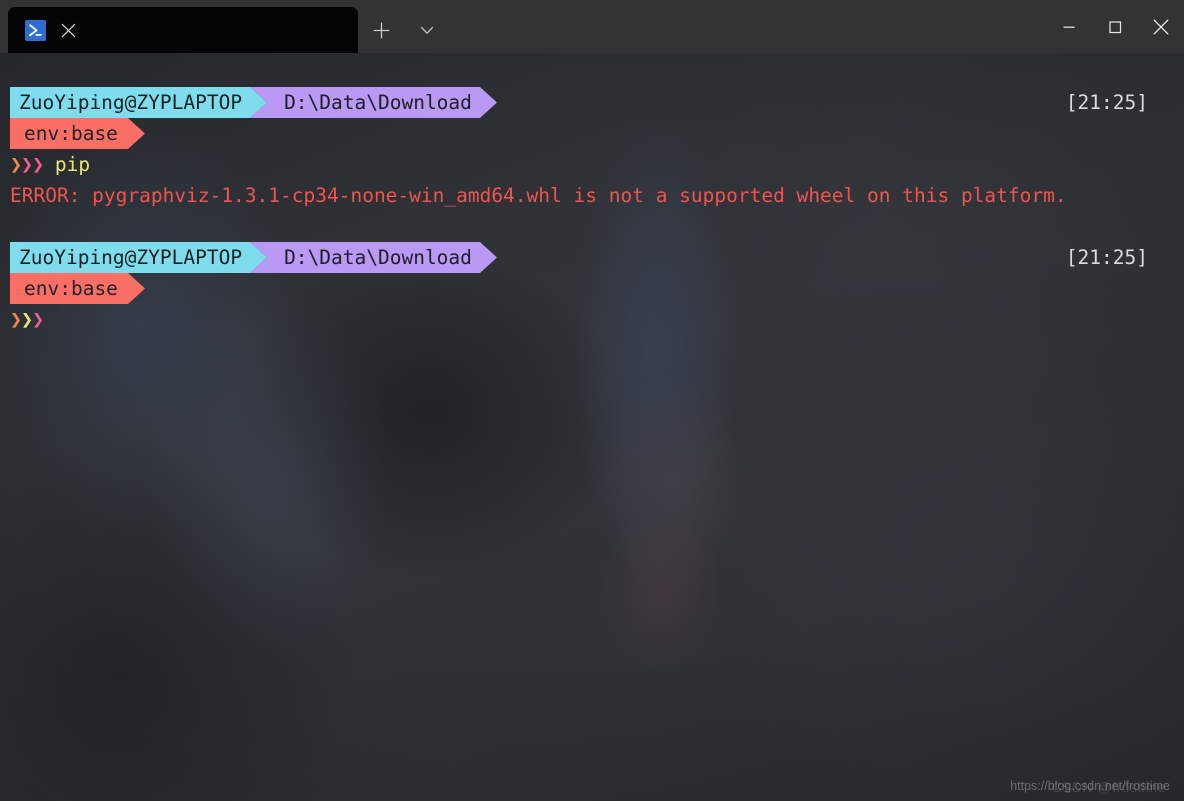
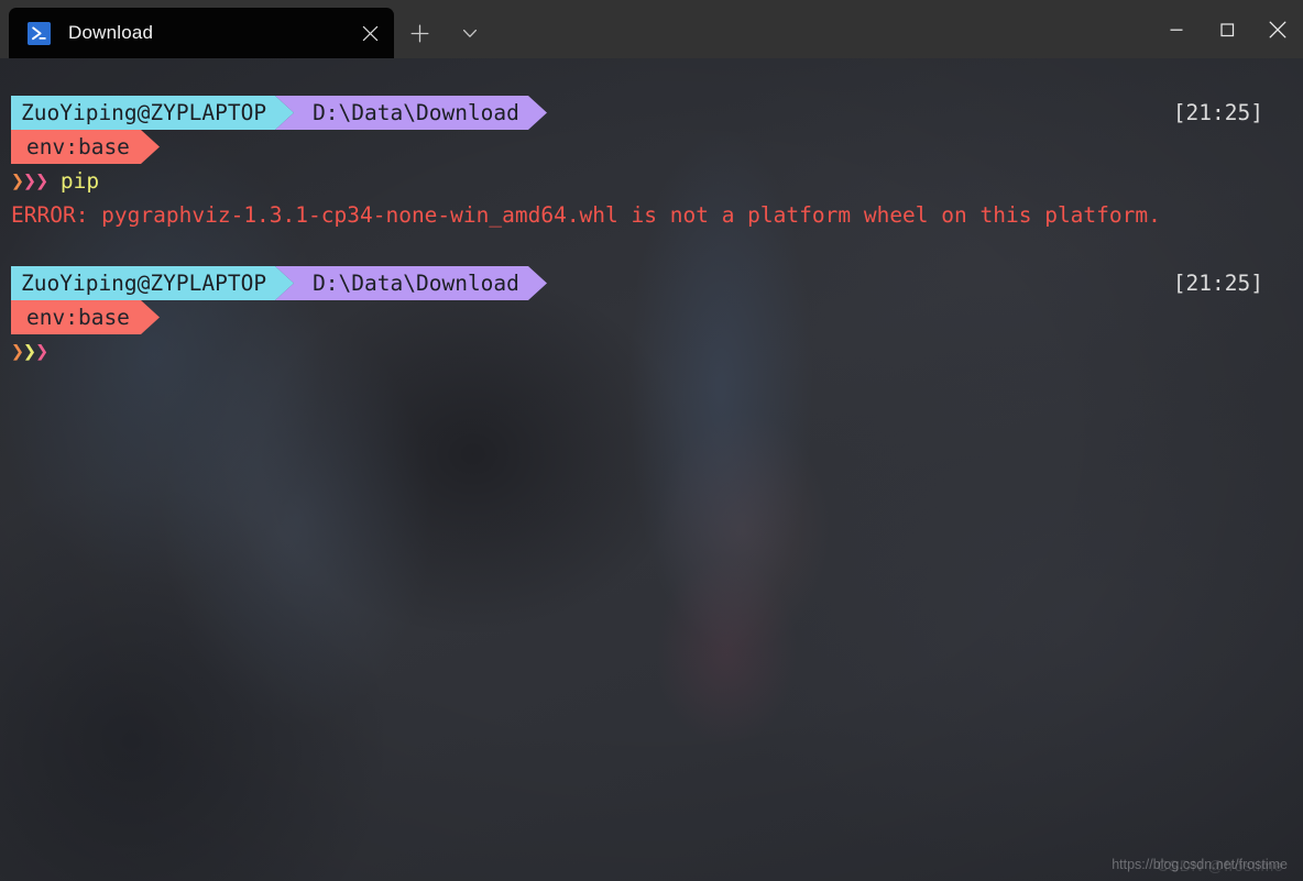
+ Download
  ZuoYiping@ZYPLAPTOP
  D:\Data\Download
  [21:25]
  env:base
  ❯❯❯
  pip
- ERROR: pygraphviz-1.3.1-cp34-none-win_amd64.whl is not a supported wheel on this platform.
+ ERROR: pygraphviz-1.3.1-cp34-none-win_amd64.whl is not a platform wheel on this platform.
  ZuoYiping@ZYPLAPTOP
  D:\Data\Download
  [21:25]
  env:base
  ❯❯❯
  CSDN @frostime
  https://blog.csdn.net/frostime
